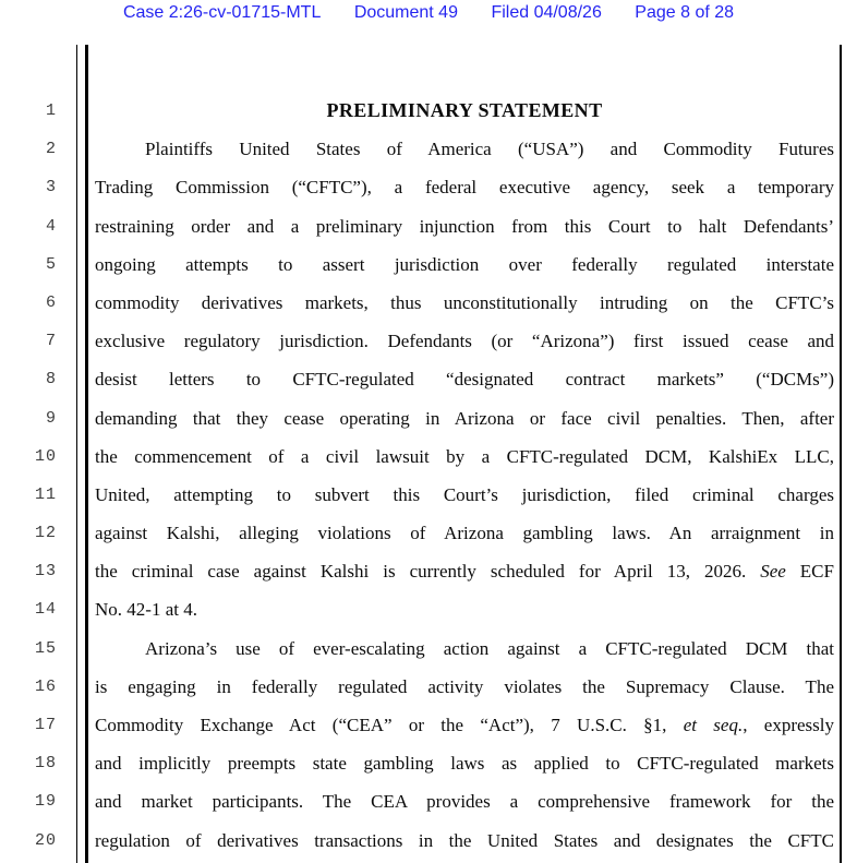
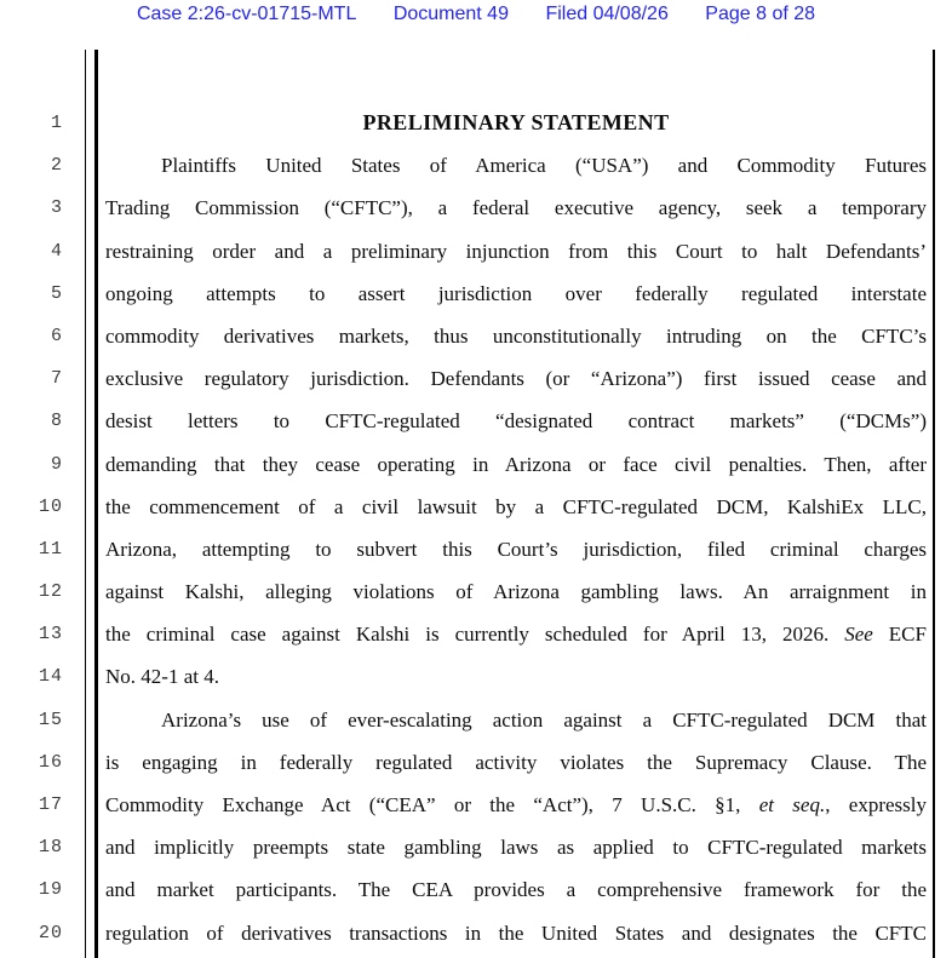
  Case 2:26-cv-01715-MTL Document 49 Filed 04/08/26 Page 8 of 28
  1
  2
  3
  4
  5
  6
  7
  8
  9
  10
  11
  12
  13
  14
  15
  16
  17
  18
  19
  20
  PRELIMINARY STATEMENT
  Plaintiffs United States of America (“USA”) and Commodity Futures
  Trading Commission (“CFTC”), a federal executive agency, seek a temporary
  restraining order and a preliminary injunction from this Court to halt Defendants’
  ongoing attempts to assert jurisdiction over federally regulated interstate
  commodity derivatives markets, thus unconstitutionally intruding on the CFTC’s
  exclusive regulatory jurisdiction. Defendants (or “Arizona”) first issued cease and
  desist letters to CFTC-regulated “designated contract markets” (“DCMs”)
  demanding that they cease operating in Arizona or face civil penalties. Then, after
  the commencement of a civil lawsuit by a CFTC-regulated DCM, KalshiEx LLC,
- United, attempting to subvert this Court’s jurisdiction, filed criminal charges
+ Arizona, attempting to subvert this Court’s jurisdiction, filed criminal charges
  against Kalshi, alleging violations of Arizona gambling laws. An arraignment in
  the criminal case against Kalshi is currently scheduled for April 13, 2026. See ECF
  No. 42-1 at 4.
  Arizona’s use of ever-escalating action against a CFTC-regulated DCM that
  is engaging in federally regulated activity violates the Supremacy Clause. The
  Commodity Exchange Act (“CEA” or the “Act”), 7 U.S.C. §1, et seq., expressly
  and implicitly preempts state gambling laws as applied to CFTC-regulated markets
  and market participants. The CEA provides a comprehensive framework for the
  regulation of derivatives transactions in the United States and designates the CFTC
